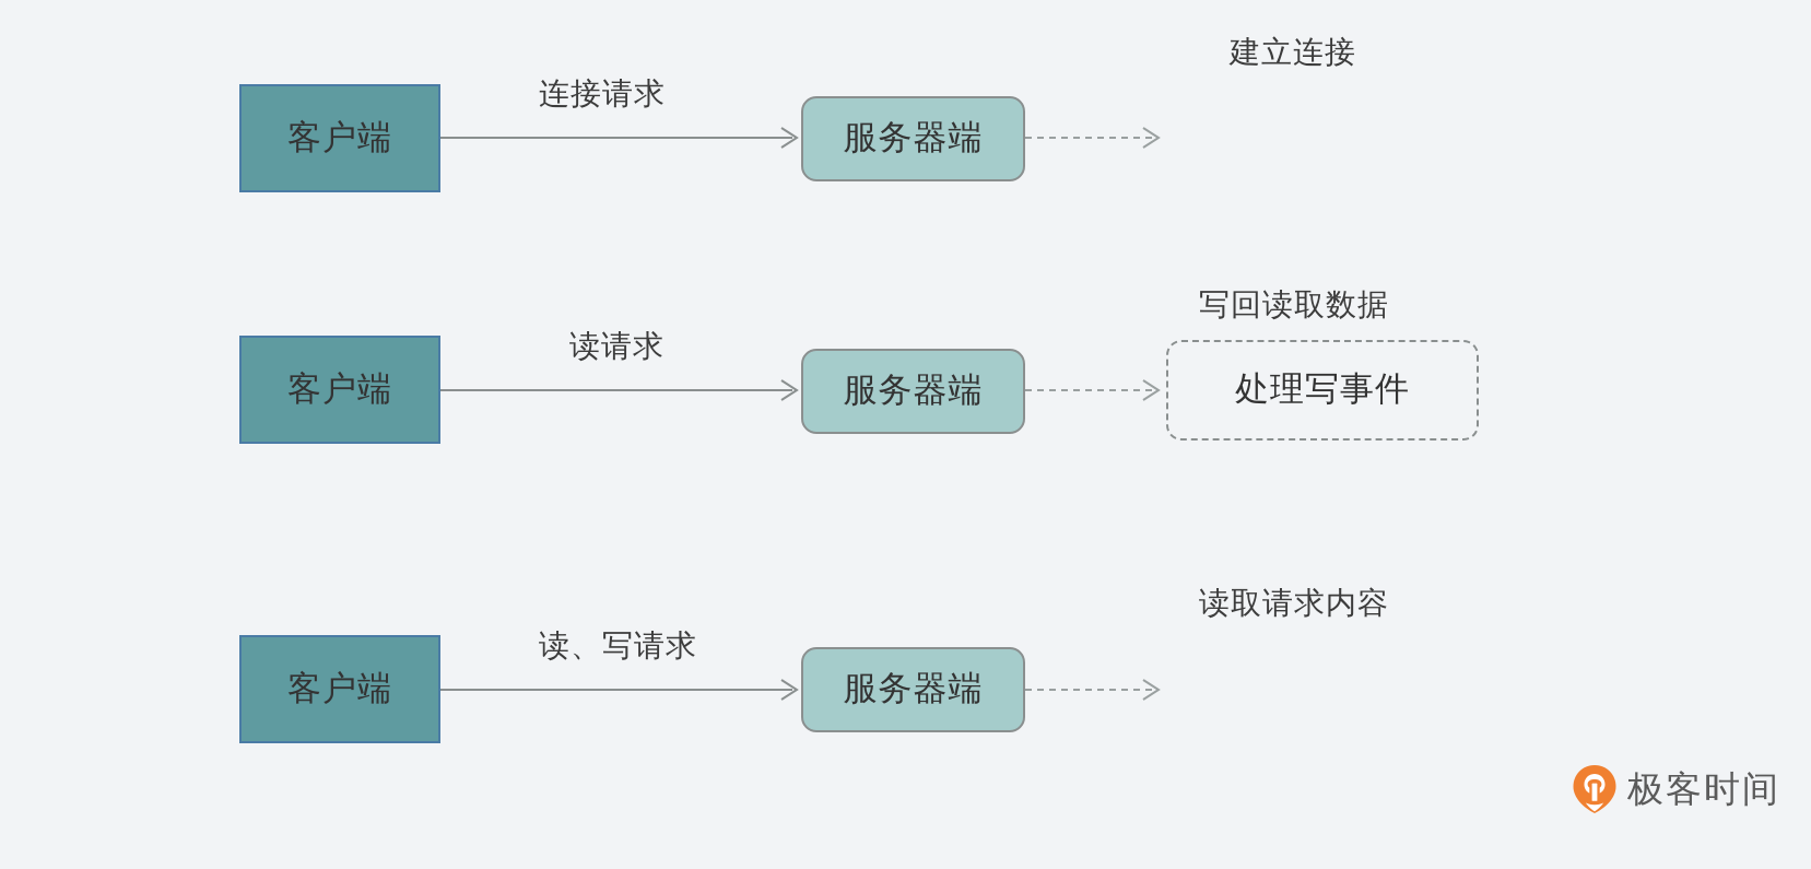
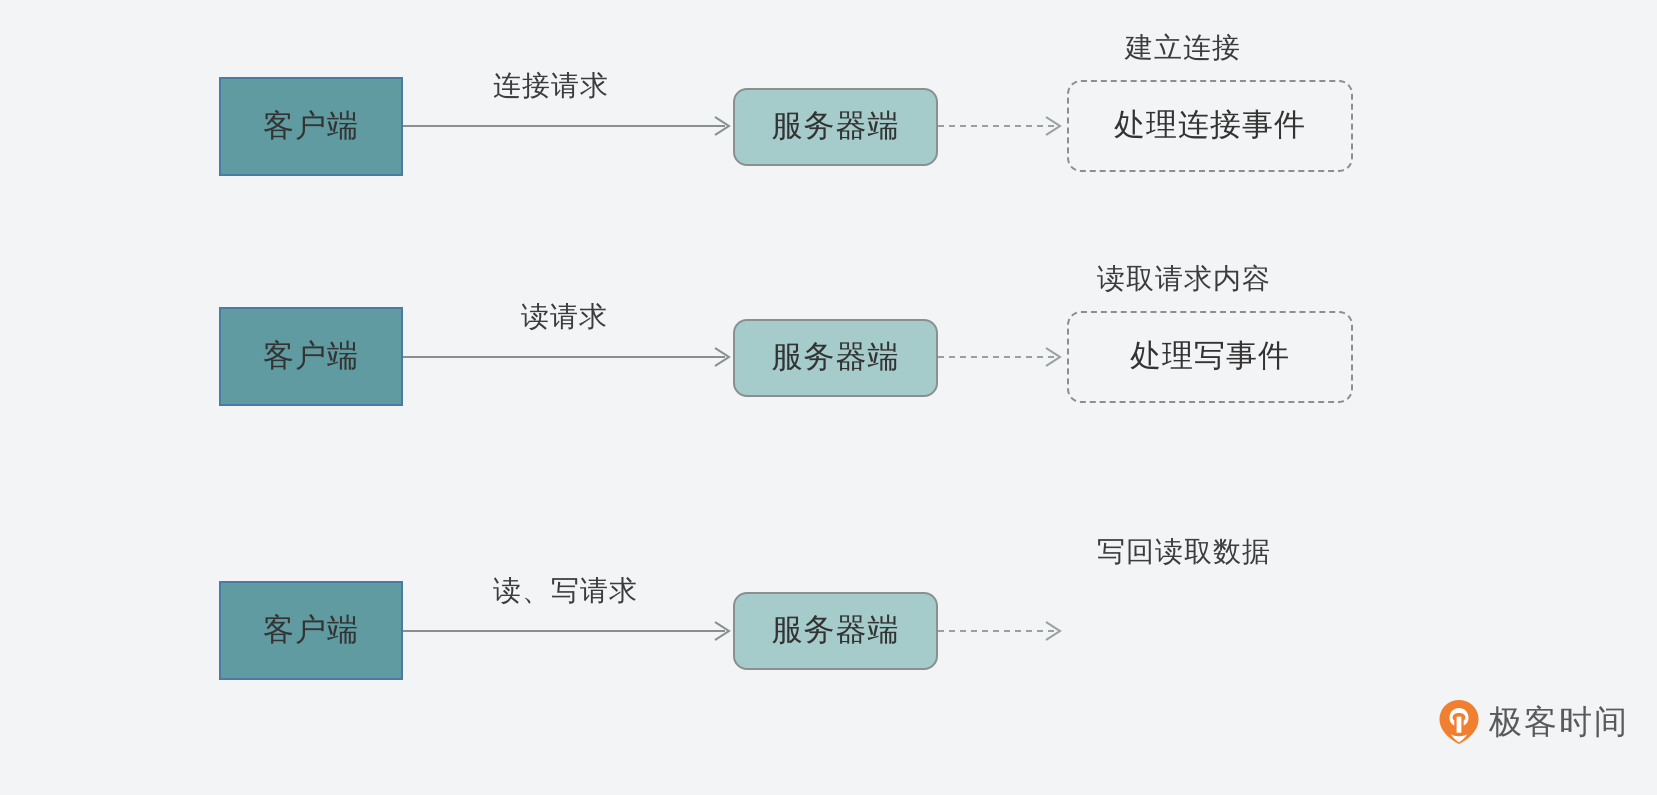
  客户端
  连接请求
  服务器端
  建立连接
+ 处理连接事件
  客户端
  读请求
  服务器端
- 写回读取数据
+ 读取请求内容
  处理写事件
  客户端
  读、写请求
  服务器端
- 读取请求内容
+ 写回读取数据
  极客时间
